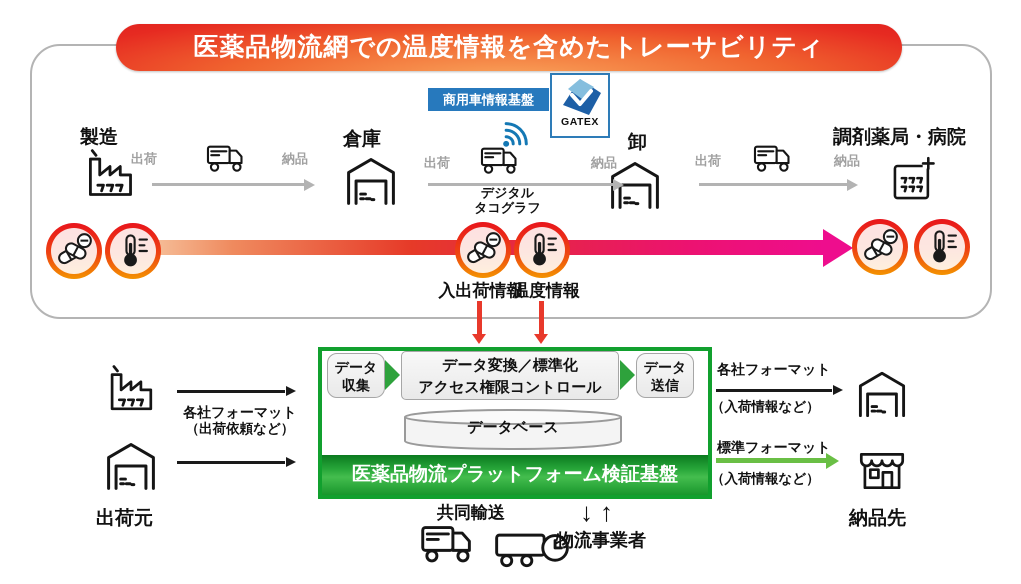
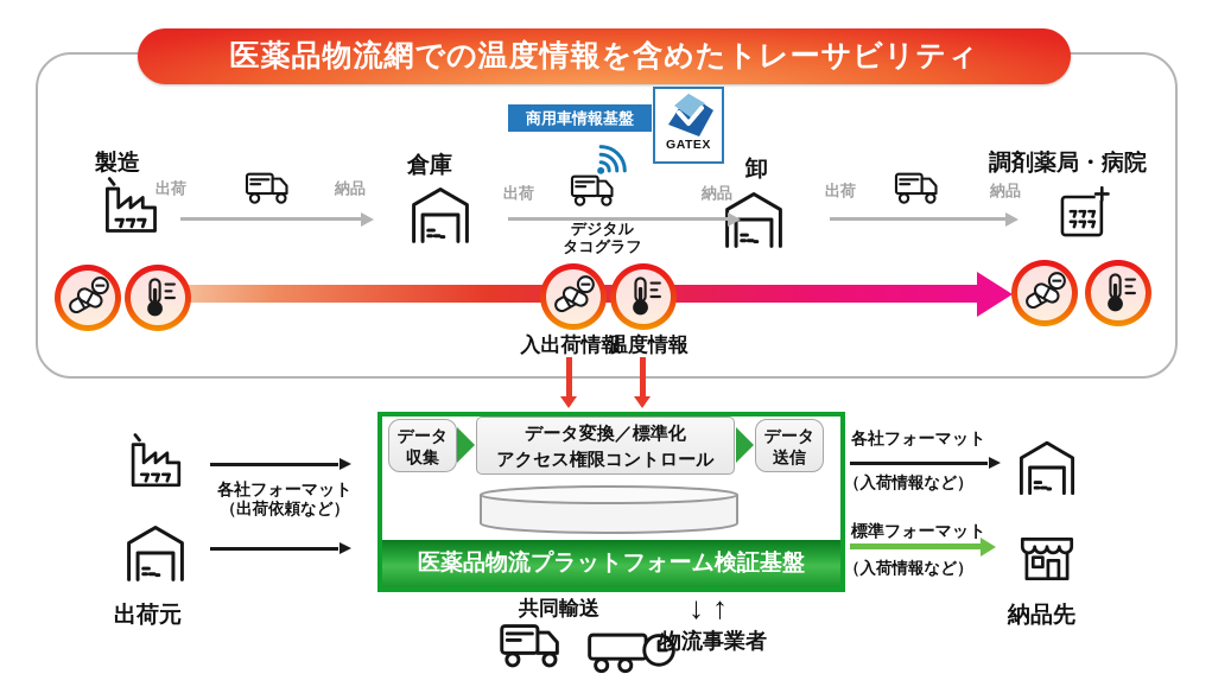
  医薬品物流網での温度情報を含めたトレーサビリティ
  製造
  出荷
  納品
  倉庫
  商用車情報基盤
  GATEX
  出荷
  納品
  デジタル
  タコグラフ
  卸
  出荷
  納品
  調剤薬局・病院
  入出荷情報
  温度情報
  データ
  収集
  データ変換／標準化
  アクセス権限コントロール
  データ
  送信
- データベース
  医薬品物流プラットフォーム検証基盤
  各社フォーマット
  （出荷依頼など）
  出荷元
  各社フォーマット
  （入荷情報など）
  標準フォーマット
  （入荷情報など）
  納品先
  共同輸送
  ↓
  ↑
  物流事業者
